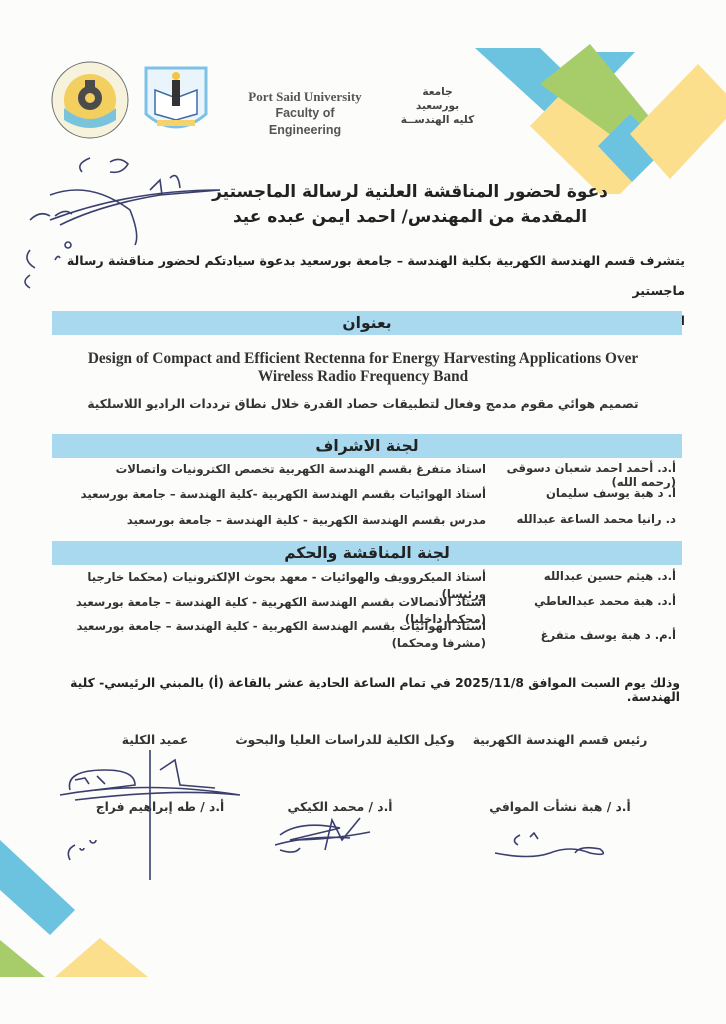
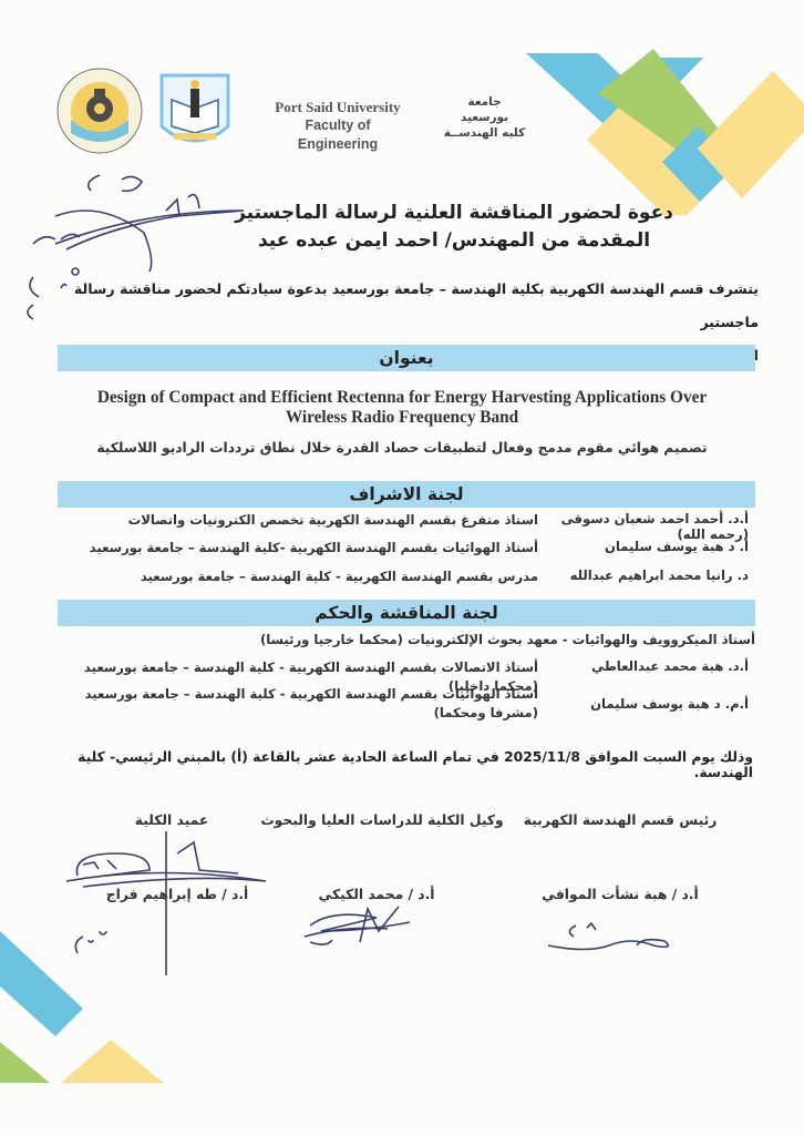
  Port Said University
  Faculty of Engineering
  جامعة بورسعيد
  كليه الهندســة
  دعوة لحضور المناقشة العلنية لرسالة الماجستير
  المقدمة من المهندس/ احمد ايمن عبده عيد
  يتشرف قسم الهندسة الكهربية بكلية الهندسة – جامعة بورسعيد بدعوة سيادتكم لحضور مناقشة رسالة ماجستير
  بعنوان
  Design of Compact and Efficient Rectenna for Energy Harvesting Applications Over
  Wireless Radio Frequency Band
  تصميم هوائي مقوم مدمج وفعال لتطبيقات حصاد القدرة خلال نطاق ترددات الراديو اللاسلكية
  لجنة الاشراف
  أ.د. أحمد احمد شعبان دسوقى (رحمه الله)
  استاذ متفرغ بقسم الهندسة الكهربية تخصص الكترونيات واتصالات
  أ. د هبة يوسف سليمان
  أستاذ الهوائيات بقسم الهندسة الكهربية -كلية الهندسة – جامعة بورسعيد
- د. رانيا محمد الساعة عبدالله
+ د. رانيا محمد ابراهيم عبدالله
  مدرس بقسم الهندسة الكهربية - كلية الهندسة – جامعة بورسعيد
  لجنة المناقشة والحكم
- أ.د. هيثم حسين عبدالله
  أستاذ الميكروويف والهوائيات - معهد بحوث الإلكترونيات (محكما خارجيا ورئيسا)
  أ.د. هبة محمد عبدالعاطي
  أستاذ الاتصالات بقسم الهندسة الكهربية - كلية الهندسة – جامعة بورسعيد (محكما داخليا)
- أ.م. د هبة يوسف متفرغ
+ أ.م. د هبة يوسف سليمان
  أستاذ الهوائيات بقسم الهندسة الكهربية - كلية الهندسة – جامعة بورسعيد (مشرفا ومحكما)
  وذلك يوم السبت الموافق 2025/11/8 في تمام الساعة الحادية عشر بالقاعة (أ) بالمبني الرئيسي- كلية الهندسة.
  رئيس قسم الهندسة الكهربية
  وكيل الكلية للدراسات العليا والبحوث
  عميد الكلية
  أ.د / هبة نشأت الموافي
  أ.د / محمد الكيكي
  أ.د / طه إبراهيم فراج
